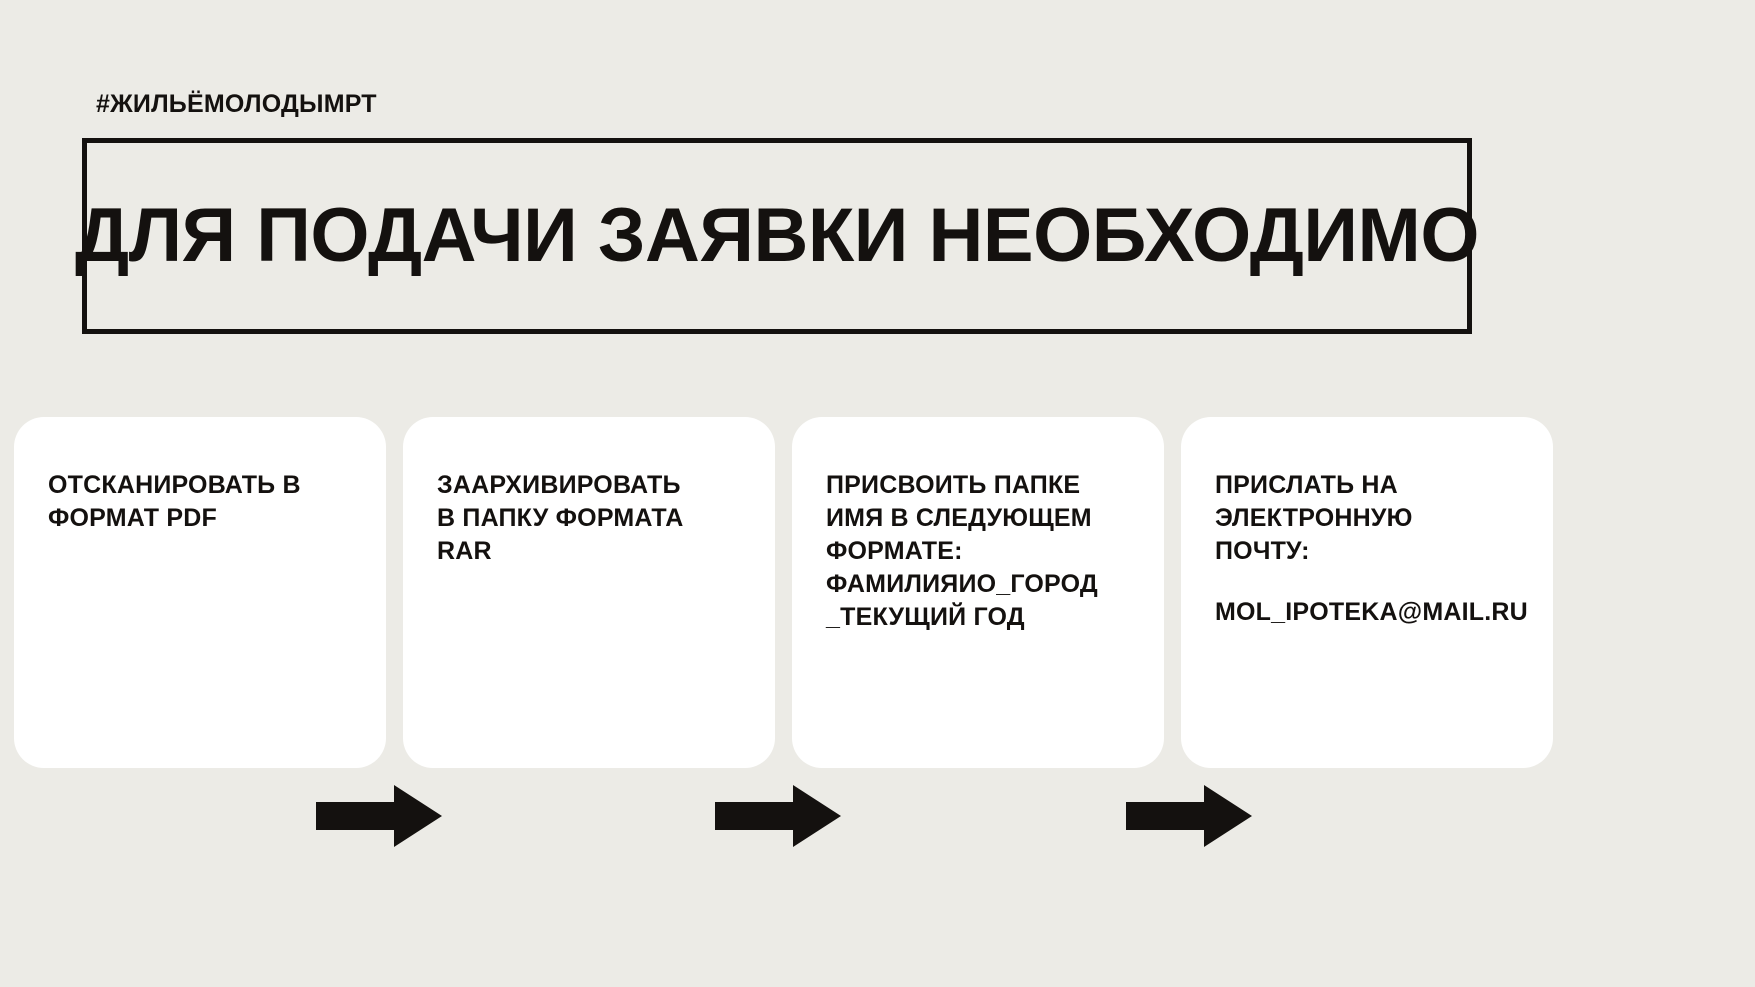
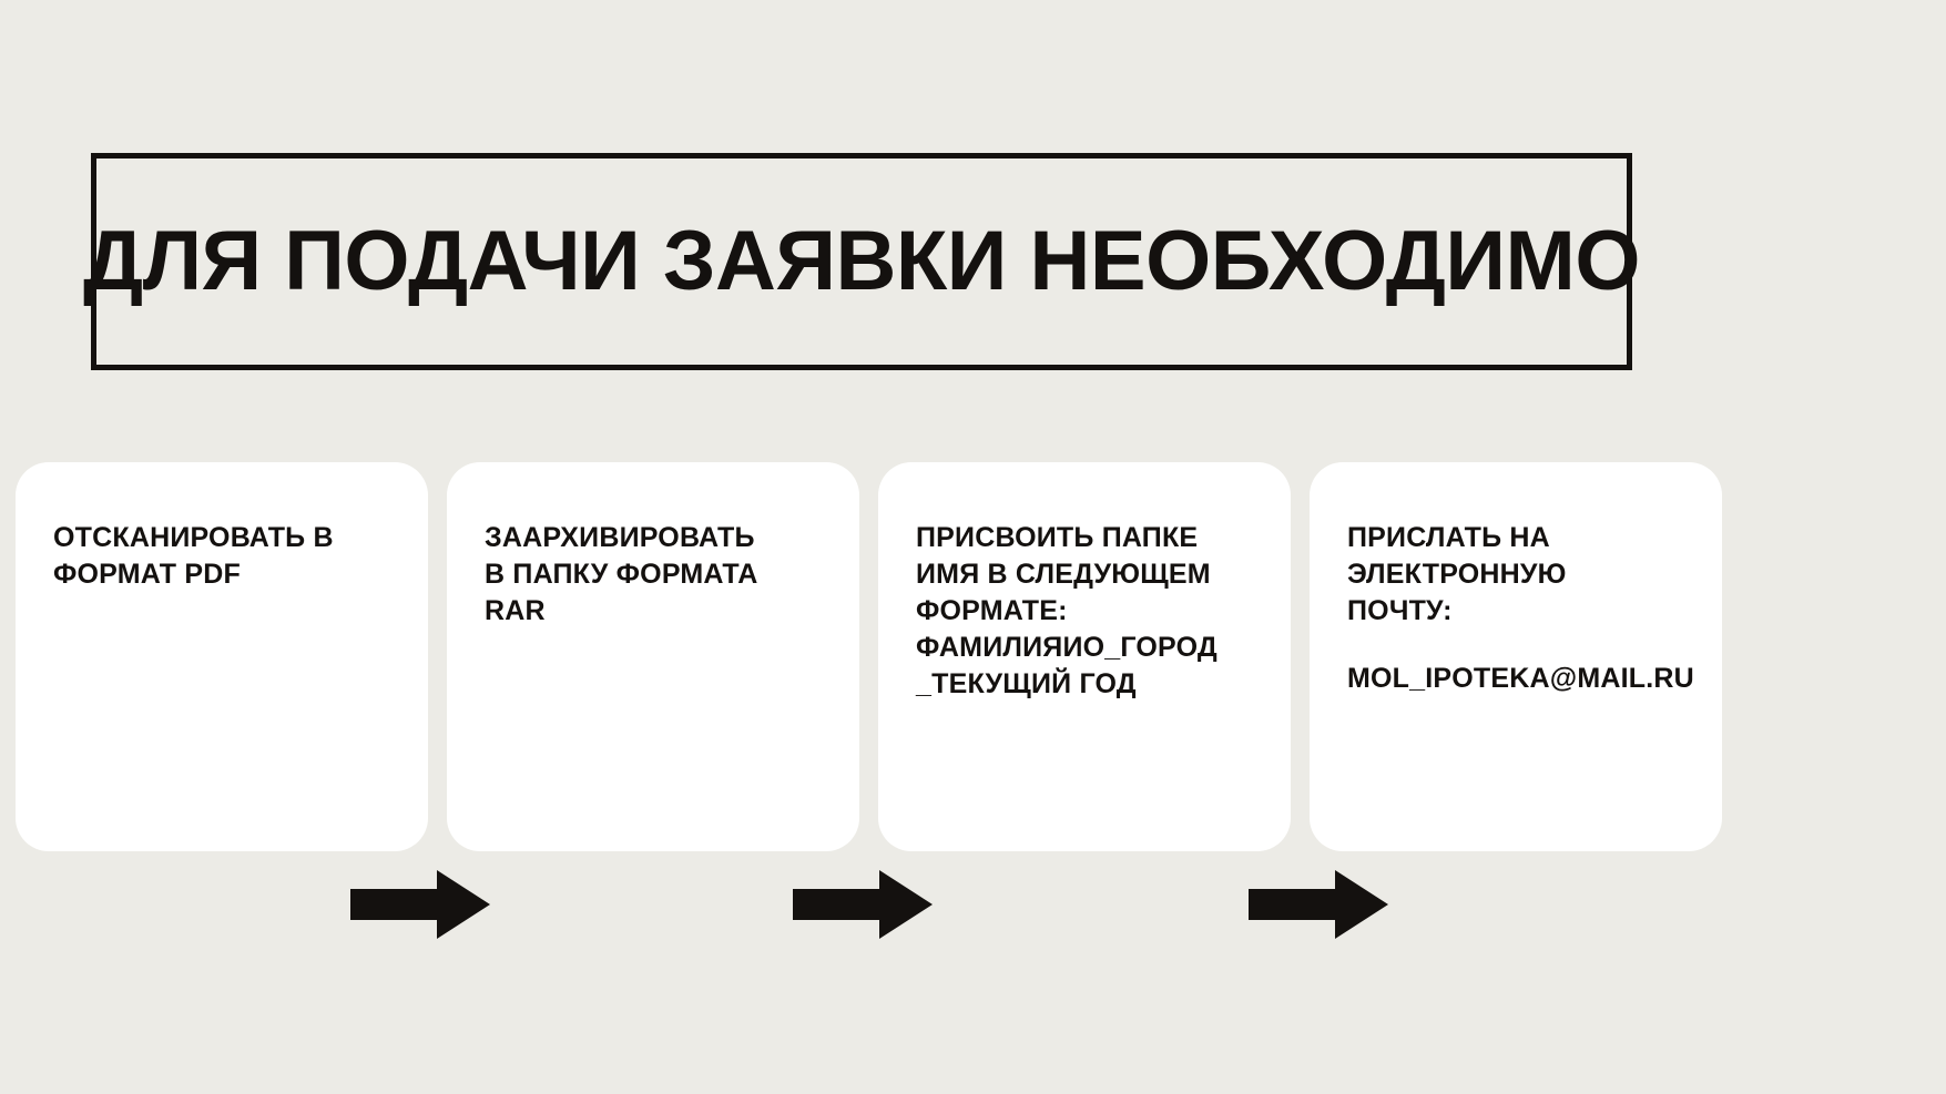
- #ЖИЛЬЁМОЛОДЫМРТ
  ДЛЯ ПОДАЧИ ЗАЯВКИ НЕОБХОДИМО
  ОТСКАНИРОВАТЬ В
  ФОРМАТ PDF
  ЗААРХИВИРОВАТЬ
  В ПАПКУ ФОРМАТА
  RAR
  ПРИСВОИТЬ ПАПКЕ
  ИМЯ В СЛЕДУЮЩЕМ
  ФОРМАТЕ:
  ФАМИЛИЯИО_ГОРОД
  _ТЕКУЩИЙ ГОД
  ПРИСЛАТЬ НА
  ЭЛЕКТРОННУЮ
  ПОЧТУ:
  MOL_IPOTEKA@MAIL.RU
